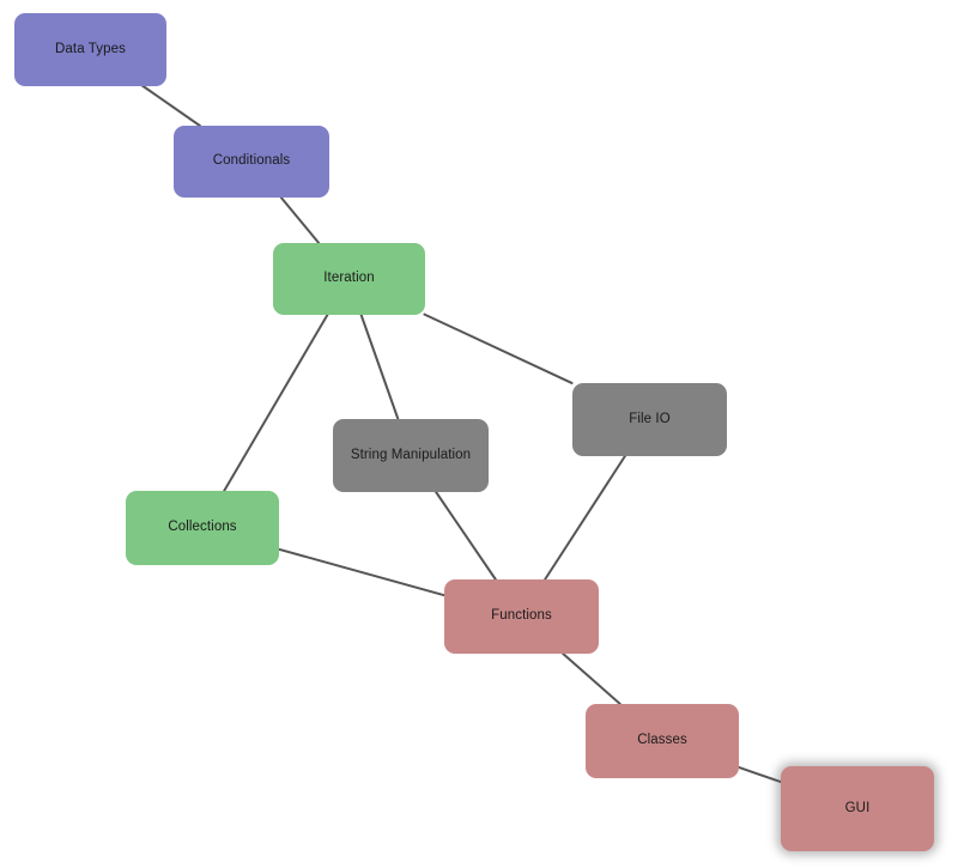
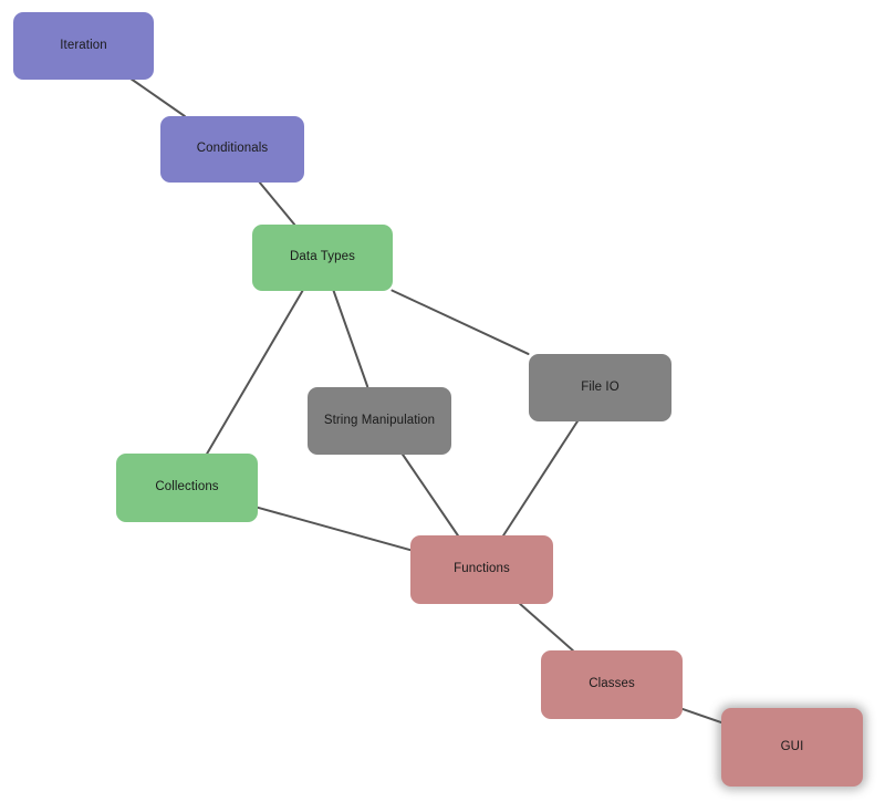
- Data Types
+ Iteration
  Conditionals
- Iteration
+ Data Types
  String Manipulation
  File IO
  Collections
  Functions
  Classes
  GUI
